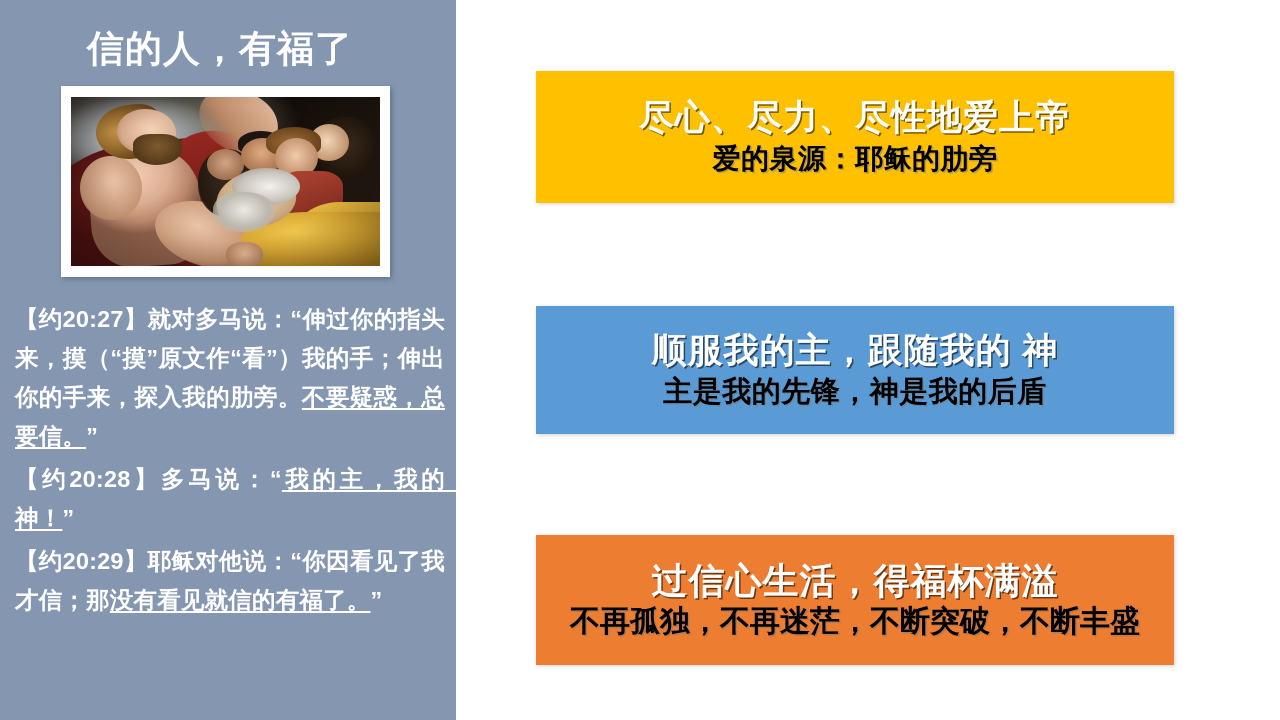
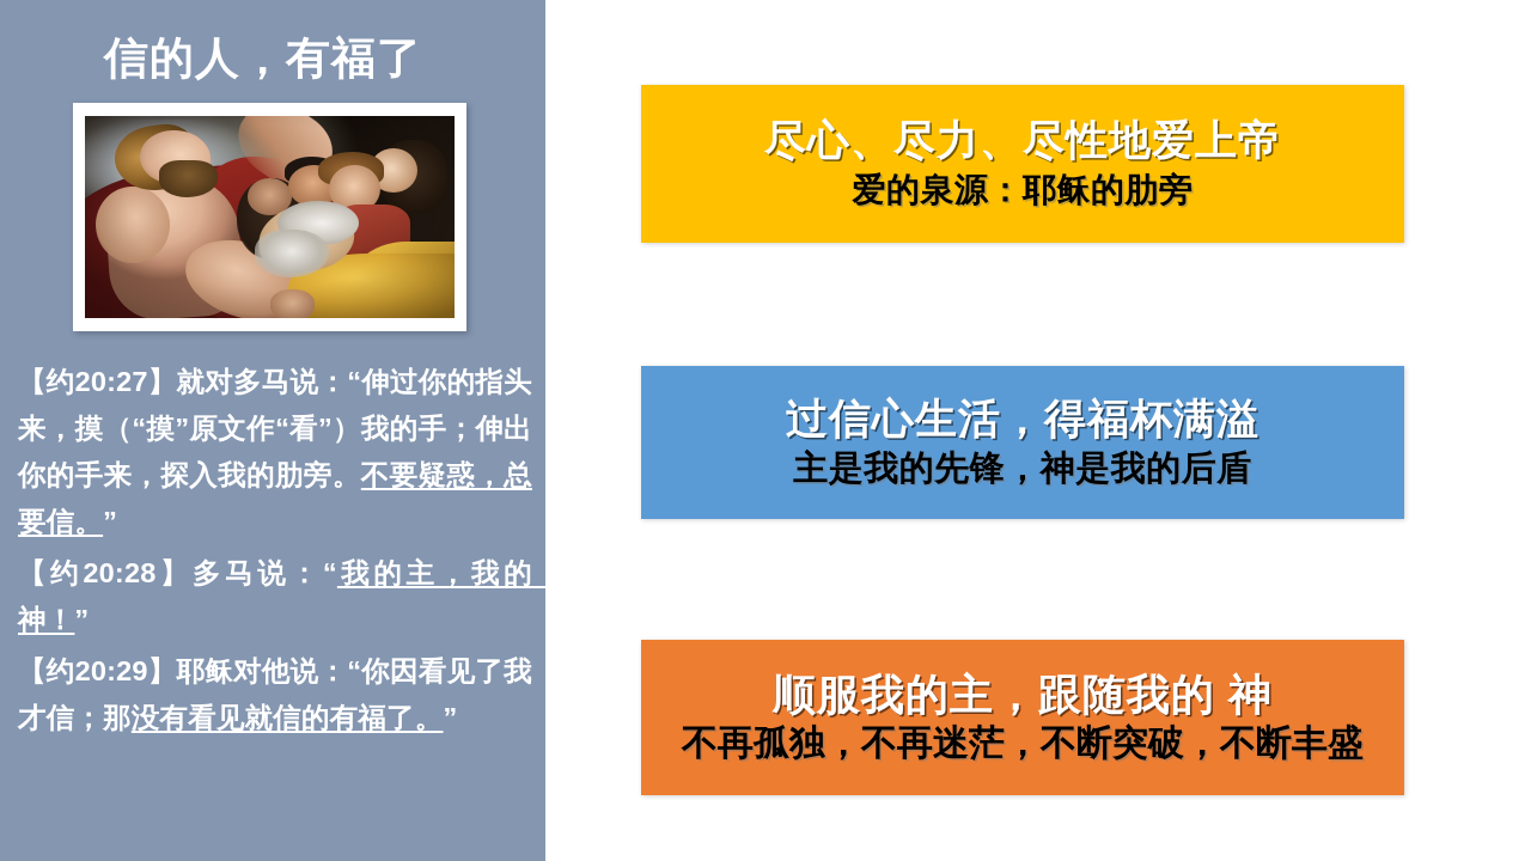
  信的人，有福了
  【约20:27】就对多马说：“伸过你的指头来，摸（“摸”原文作“看”）我的手；伸出你的手来，探入我的肋旁。不要疑惑，总要信。”
  【约20:28】多马说：“我的主，我的 神！”
  【约20:29】耶稣对他说：“你因看见了我才信；那没有看见就信的有福了。”
  尽心、尽力、尽性地爱上帝
  爱的泉源：耶稣的肋旁
- 顺服我的主，跟随我的 神
+ 过信心生活，得福杯满溢
  主是我的先锋，神是我的后盾
- 过信心生活，得福杯满溢
+ 顺服我的主，跟随我的 神
  不再孤独，不再迷茫，不断突破，不断丰盛
